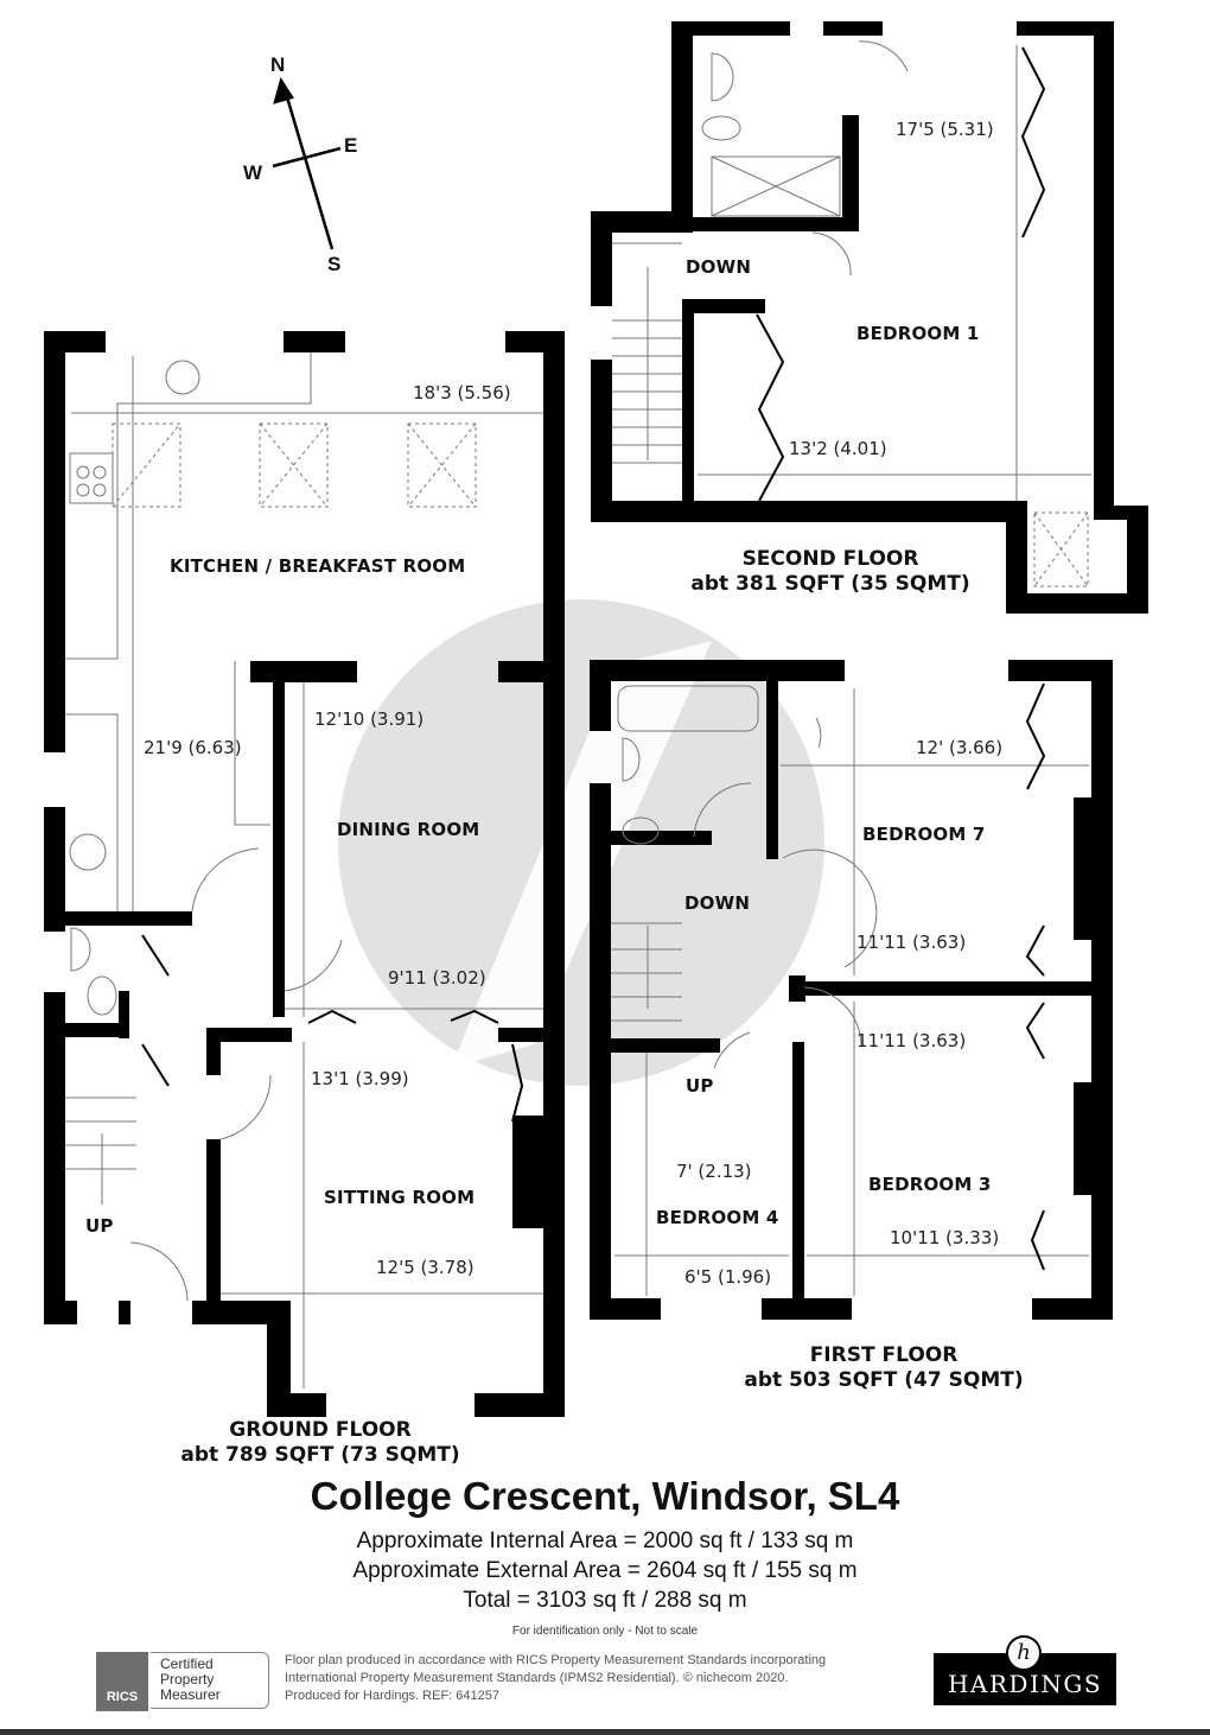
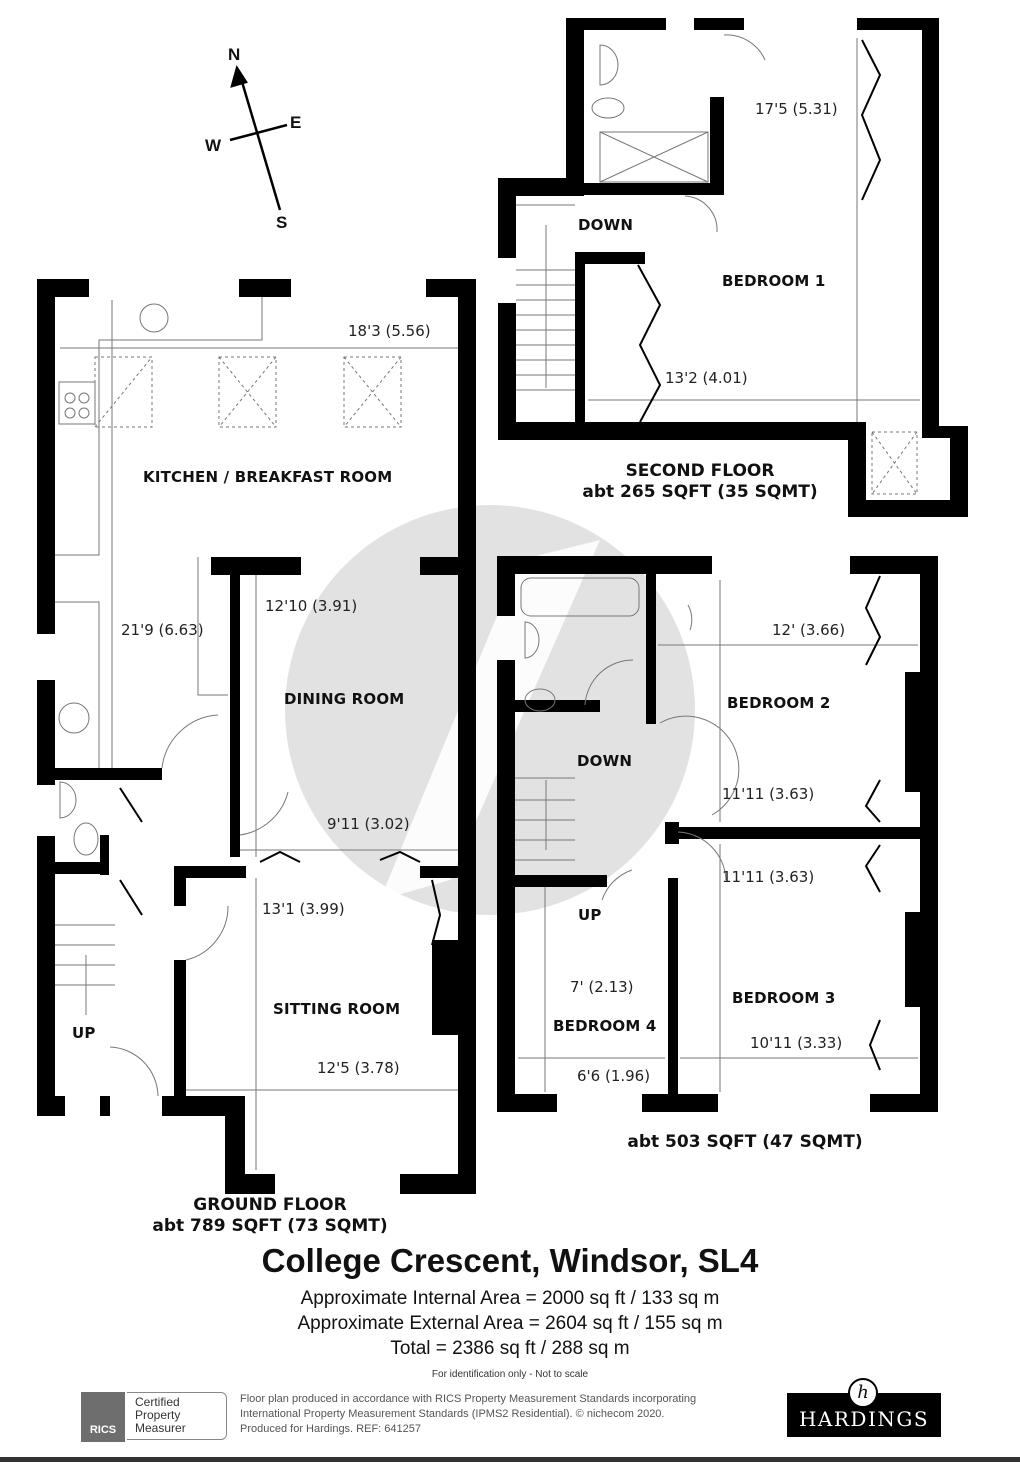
  N
  E
  W
  S
  DOWN
  BEDROOM 1
  17'5 (5.31)
  13'2 (4.01)
  SECOND FLOOR
- abt 381 SQFT (35 SQMT)
+ abt 265 SQFT (35 SQMT)
  KITCHEN / BREAKFAST ROOM
  18'3 (5.56)
  21'9 (6.63)
  DINING ROOM
  12'10 (3.91)
  9'11 (3.02)
  SITTING ROOM
  13'1 (3.99)
  12'5 (3.78)
  UP
  GROUND FLOOR
  abt 789 SQFT (73 SQMT)
- BEDROOM 7
+ BEDROOM 2
  12' (3.66)
  11'11 (3.63)
  BEDROOM 3
  11'11 (3.63)
  10'11 (3.33)
  BEDROOM 4
  7' (2.13)
- 6'5 (1.96)
+ 6'6 (1.96)
  DOWN
  UP
- FIRST FLOOR
  abt 503 SQFT (47 SQMT)
  College Crescent, Windsor, SL4
  Approximate Internal Area = 2000 sq ft / 133 sq m
  Approximate External Area = 2604 sq ft / 155 sq m
- Total = 3103 sq ft / 288 sq m
+ Total = 2386 sq ft / 288 sq m
  For identification only - Not to scale
  RICS
  Certified
  Property
  Measurer
  Floor plan produced in accordance with RICS Property Measurement Standards incorporating
  International Property Measurement Standards (IPMS2 Residential). © nichecom 2020.
  Produced for Hardings. REF: 641257
  HARDINGS
  h
